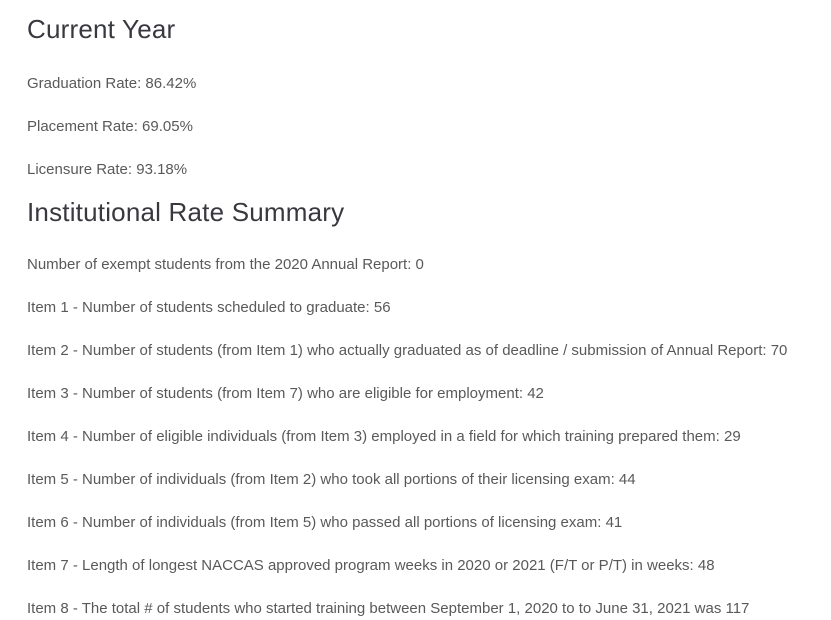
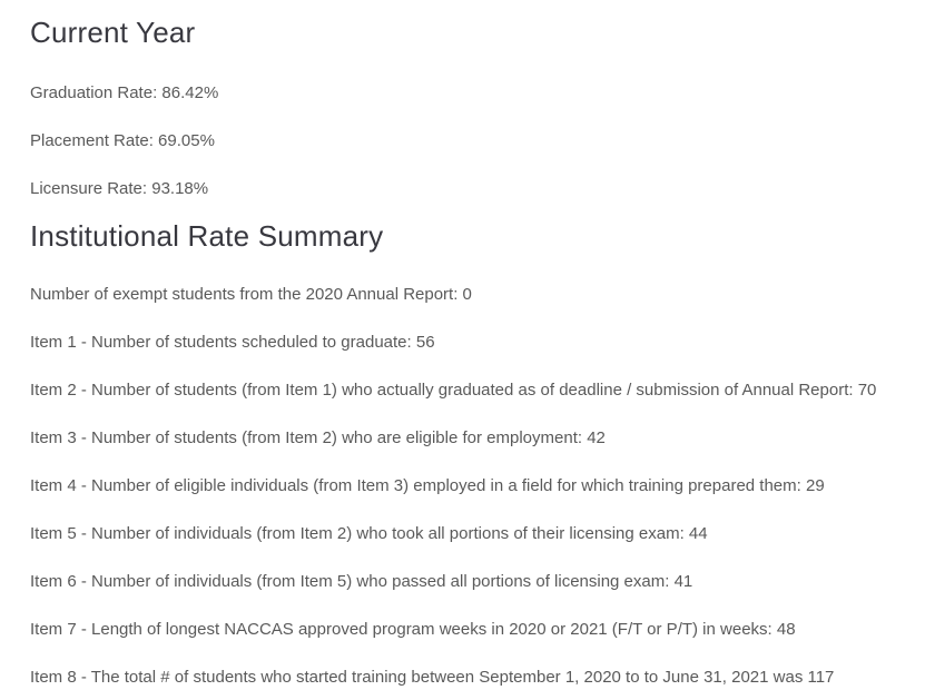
  Current Year
  Graduation Rate: 86.42%
  Placement Rate: 69.05%
  Licensure Rate: 93.18%
  Institutional Rate Summary
  Number of exempt students from the 2020 Annual Report: 0
  Item 1 - Number of students scheduled to graduate: 56
  Item 2 - Number of students (from Item 1) who actually graduated as of deadline / submission of Annual Report: 70
- Item 3 - Number of students (from Item 7) who are eligible for employment: 42
+ Item 3 - Number of students (from Item 2) who are eligible for employment: 42
  Item 4 - Number of eligible individuals (from Item 3) employed in a field for which training prepared them: 29
  Item 5 - Number of individuals (from Item 2) who took all portions of their licensing exam: 44
  Item 6 - Number of individuals (from Item 5) who passed all portions of licensing exam: 41
  Item 7 - Length of longest NACCAS approved program weeks in 2020 or 2021 (F/T or P/T) in weeks: 48
  Item 8 - The total # of students who started training between September 1, 2020 to to June 31, 2021 was 117
